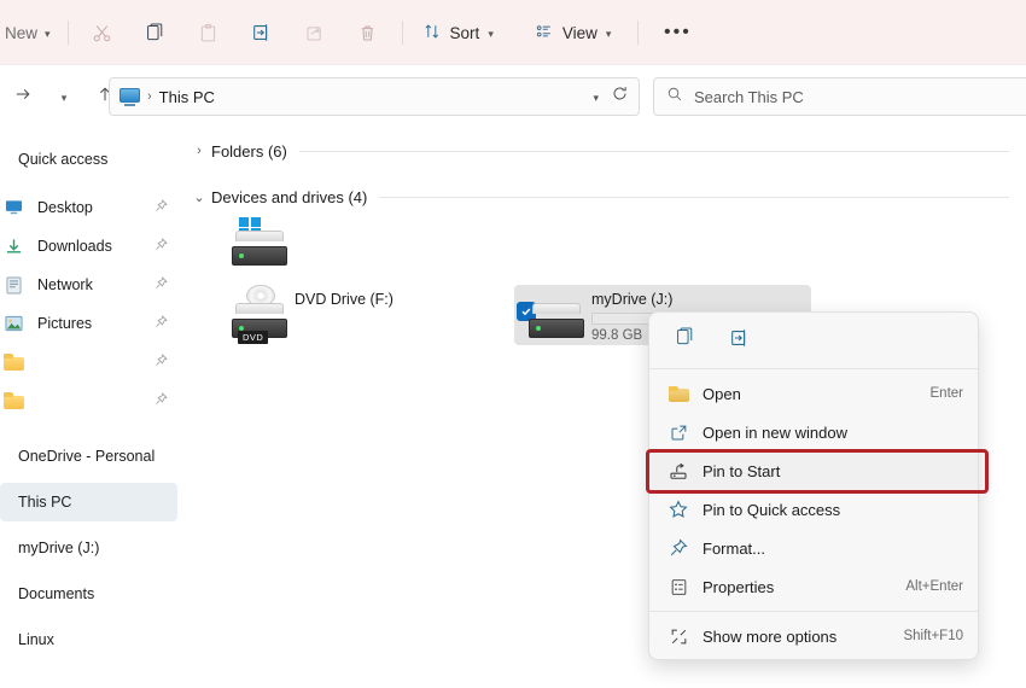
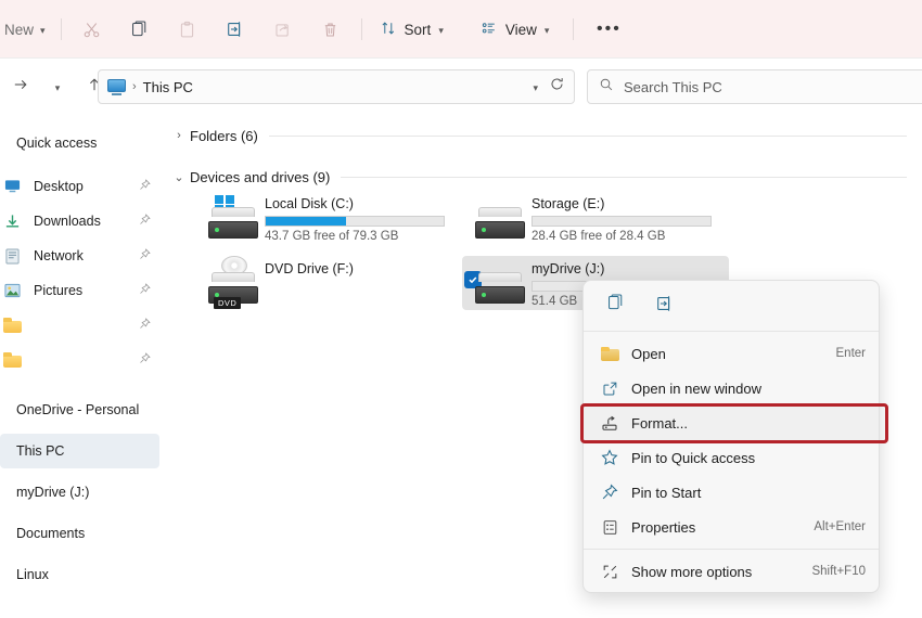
  New
  ▾
  Sort
  ▾
  View
  ▾
  •••
  ▾
  ›
  This PC
  ▾
  Search This PC
  Quick access
  Desktop
  Downloads
  Network
  Pictures
  OneDrive - Personal
  This PC
  myDrive (J:)
  Documents
  Linux
  ›
  Folders (6)
  ⌄
- Devices and drives (4)
+ Devices and drives (9)
+ Local Disk (C:)
+ 43.7 GB free of 79.3 GB
+ Storage (E:)
+ 28.4 GB free of 28.4 GB
  DVD
  DVD Drive (F:)
  myDrive (J:)
- 99.8 GB
+ 51.4 GB
  Open
  Enter
  Open in new window
- Pin to Start
+ Format...
  Pin to Quick access
- Format...
+ Pin to Start
  Properties
  Alt+Enter
  Show more options
  Shift+F10
